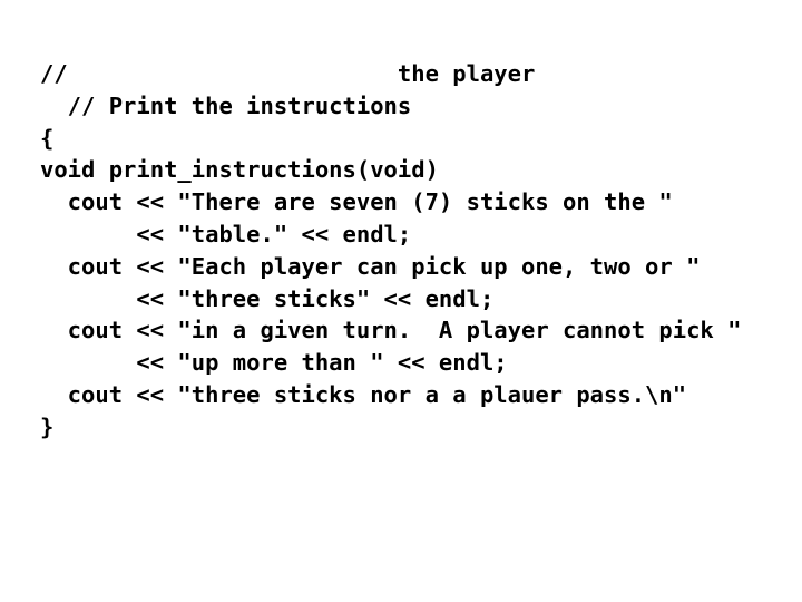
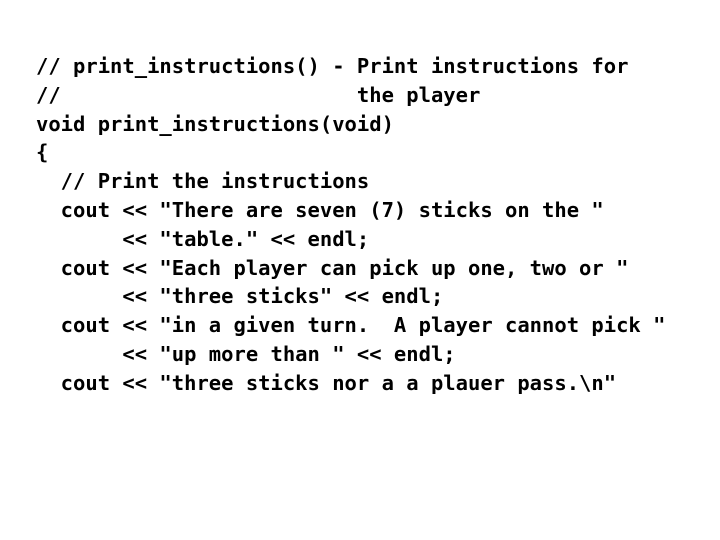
+ // print_instructions() - Print instructions for
  // the player
- // Print the instructions
+ void print_instructions(void)
  {
- void print_instructions(void)
+ // Print the instructions
  cout << "There are seven (7) sticks on the "
  << "table." << endl;
  cout << "Each player can pick up one, two or "
  << "three sticks" << endl;
  cout << "in a given turn. A player cannot pick "
  << "up more than " << endl;
  cout << "three sticks nor a a plauer pass.\n"
- }
